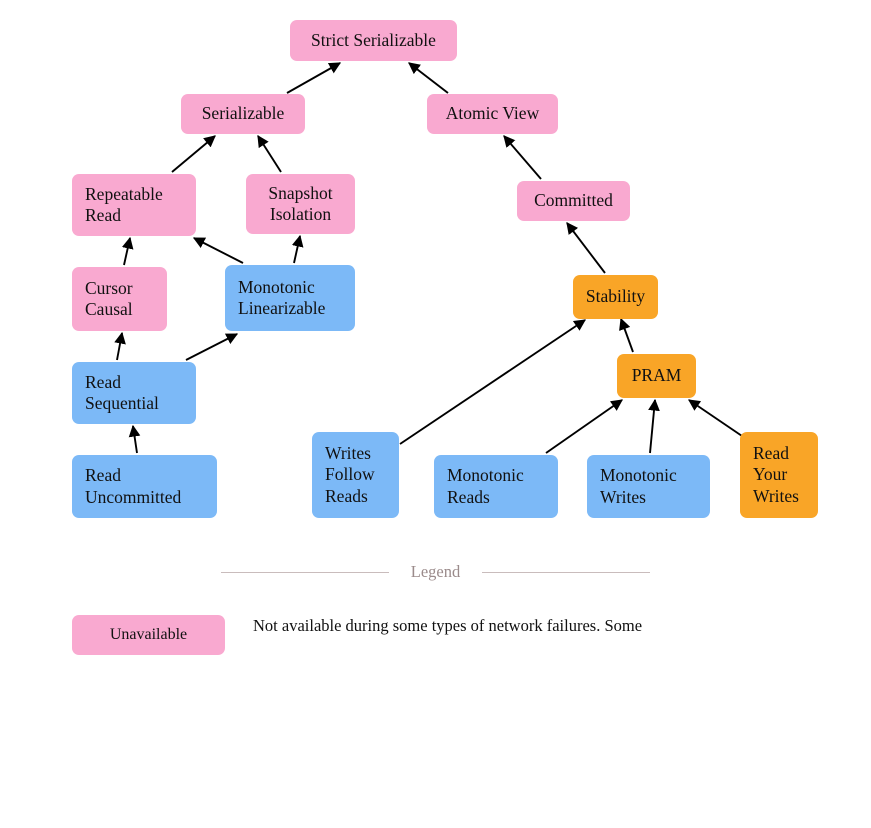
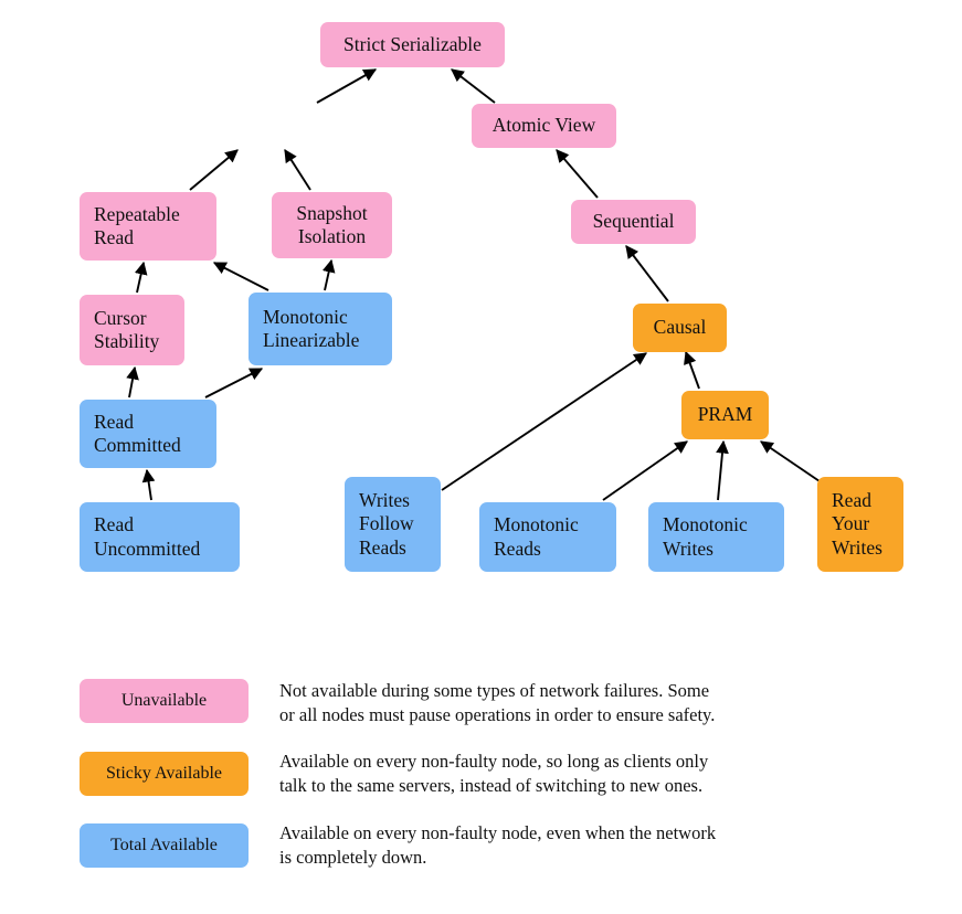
  Strict Serializable
- Serializable
  Atomic View
  Repeatable
  Read
  Snapshot
  Isolation
- Committed
+ Sequential
  Cursor
- Causal
+ Stability
  Monotonic
  Linearizable
- Stability
+ Causal
  Read
- Sequential
+ Committed
  PRAM
  Read
  Uncommitted
  Writes
  Follow
  Reads
  Monotonic
  Reads
  Monotonic
  Writes
  Read
  Your
  Writes
- Legend
  Unavailable
  Not available during some types of network failures. Some
+ or all nodes must pause operations in order to ensure safety.
+ Sticky Available
+ Available on every non-faulty node, so long as clients only
+ talk to the same servers, instead of switching to new ones.
+ Total Available
+ Available on every non-faulty node, even when the network
+ is completely down.
